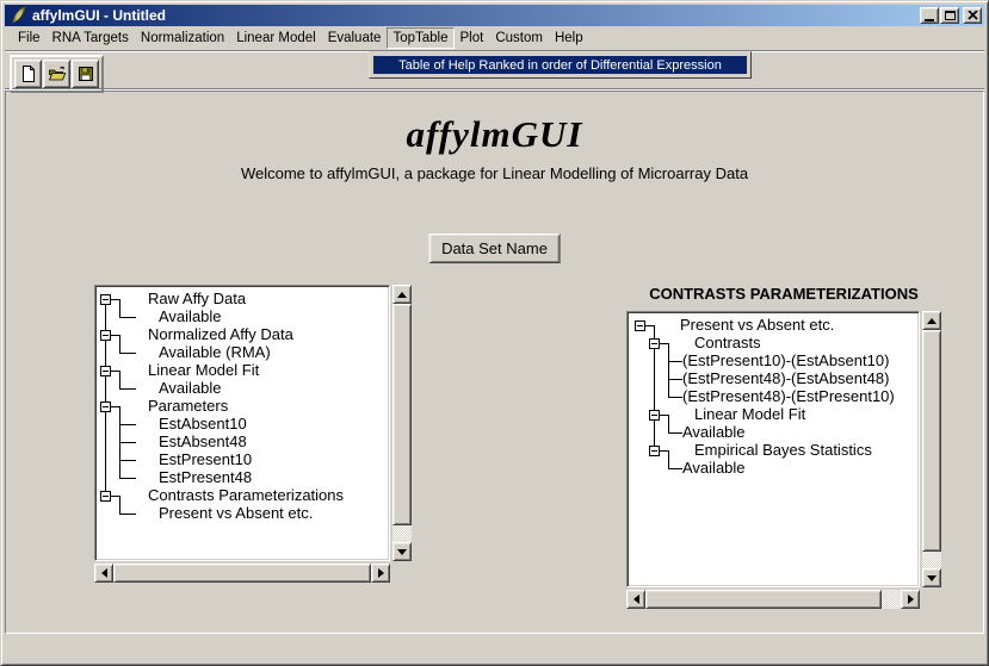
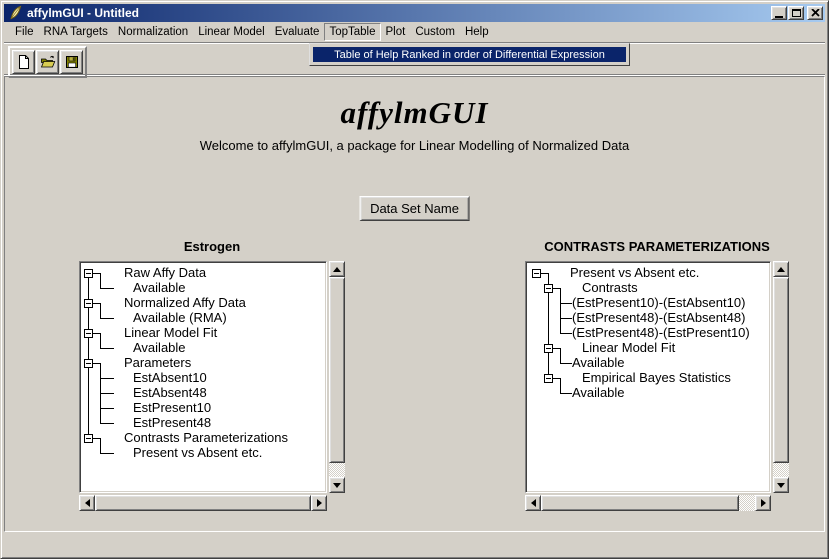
  affylmGUI - Untitled
  File
  RNA Targets
  Normalization
  Linear Model
  Evaluate
  TopTable
  Plot
  Custom
  Help
  Table of Help Ranked in order of Differential Expression
  affylmGUI
- Welcome to affylmGUI, a package for Linear Modelling of Microarray Data
+ Welcome to affylmGUI, a package for Linear Modelling of Normalized Data
  Data Set Name
+ Estrogen
  Raw Affy Data
  Available
  Normalized Affy Data
  Available (RMA)
  Linear Model Fit
  Available
  Parameters
  EstAbsent10
  EstAbsent48
  EstPresent10
  EstPresent48
  Contrasts Parameterizations
  Present vs Absent etc.
  CONTRASTS PARAMETERIZATIONS
  Present vs Absent etc.
  Contrasts
  (EstPresent10)-(EstAbsent10)
  (EstPresent48)-(EstAbsent48)
  (EstPresent48)-(EstPresent10)
  Linear Model Fit
  Available
  Empirical Bayes Statistics
  Available
